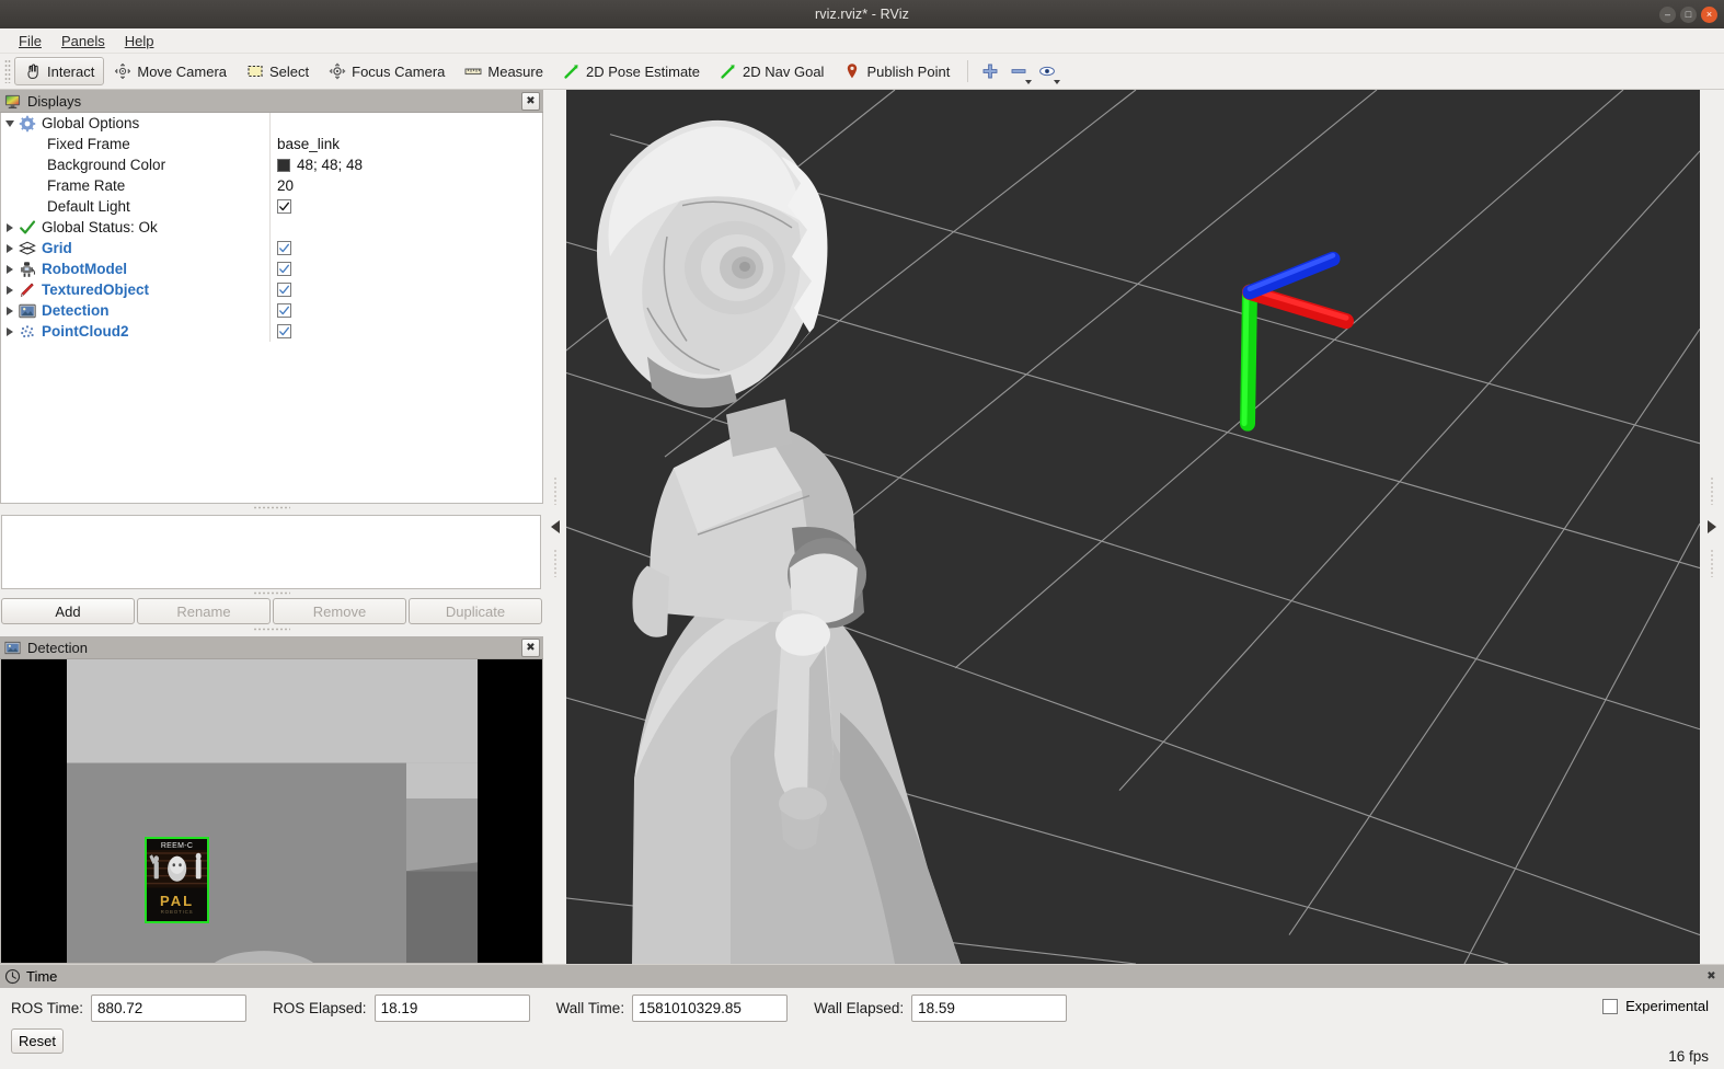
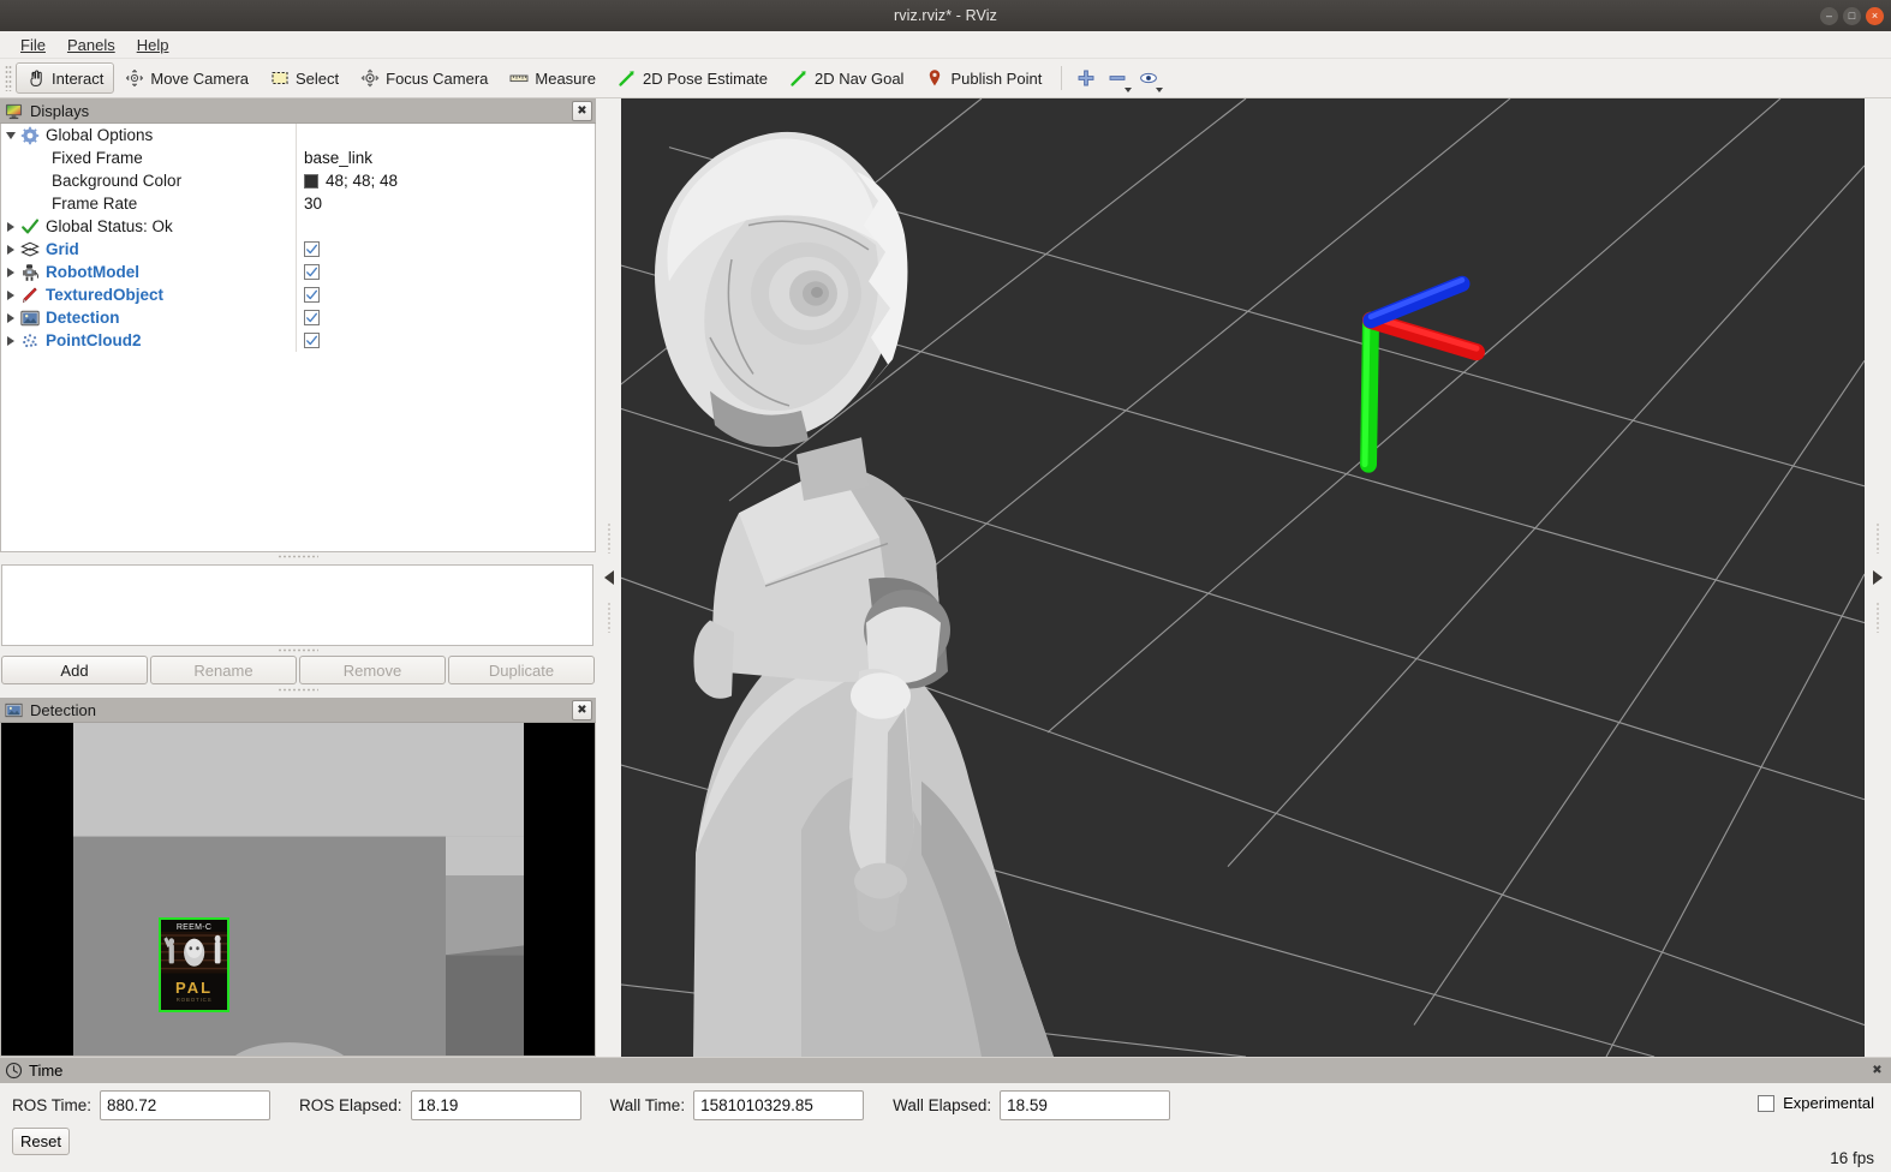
  rviz.rviz* - RViz
  –
  □
  ×
  File
  Panels
  Help
  Interact
  Move Camera
  Select
  Focus Camera
  Measure
  2D Pose Estimate
  2D Nav Goal
  Publish Point
  Displays
  ✖
  Global Options
  Fixed Frame
  base_link
  Background Color
  48; 48; 48
  Frame Rate
- 20
+ 30
- Default Light
  Global Status: Ok
  Grid
  RobotModel
  TexturedObject
  Detection
  PointCloud2
  Add
  Rename
  Remove
  Duplicate
  Detection
  ✖
  PAL
  Time
  ✖
  ROS Time:
  880.72
  ROS Elapsed:
  18.19
  Wall Time:
  1581010329.85
  Wall Elapsed:
  18.59
  Reset
  Experimental
  16 fps
